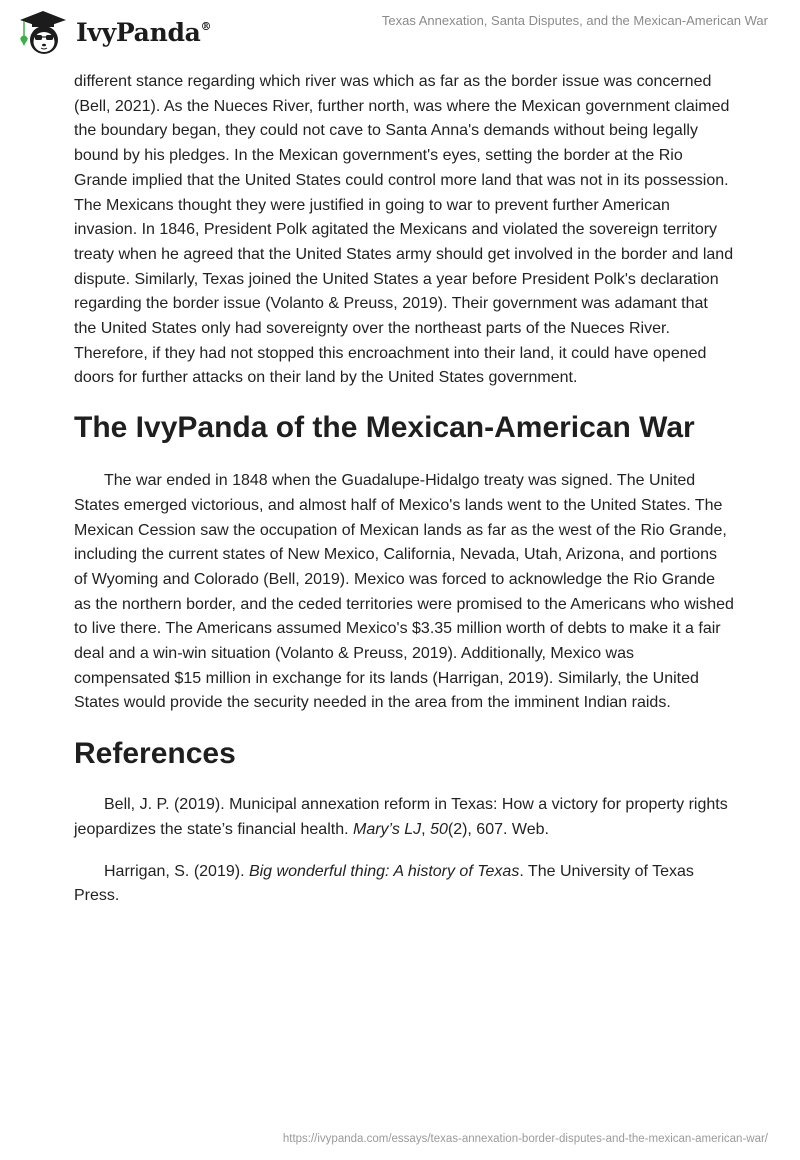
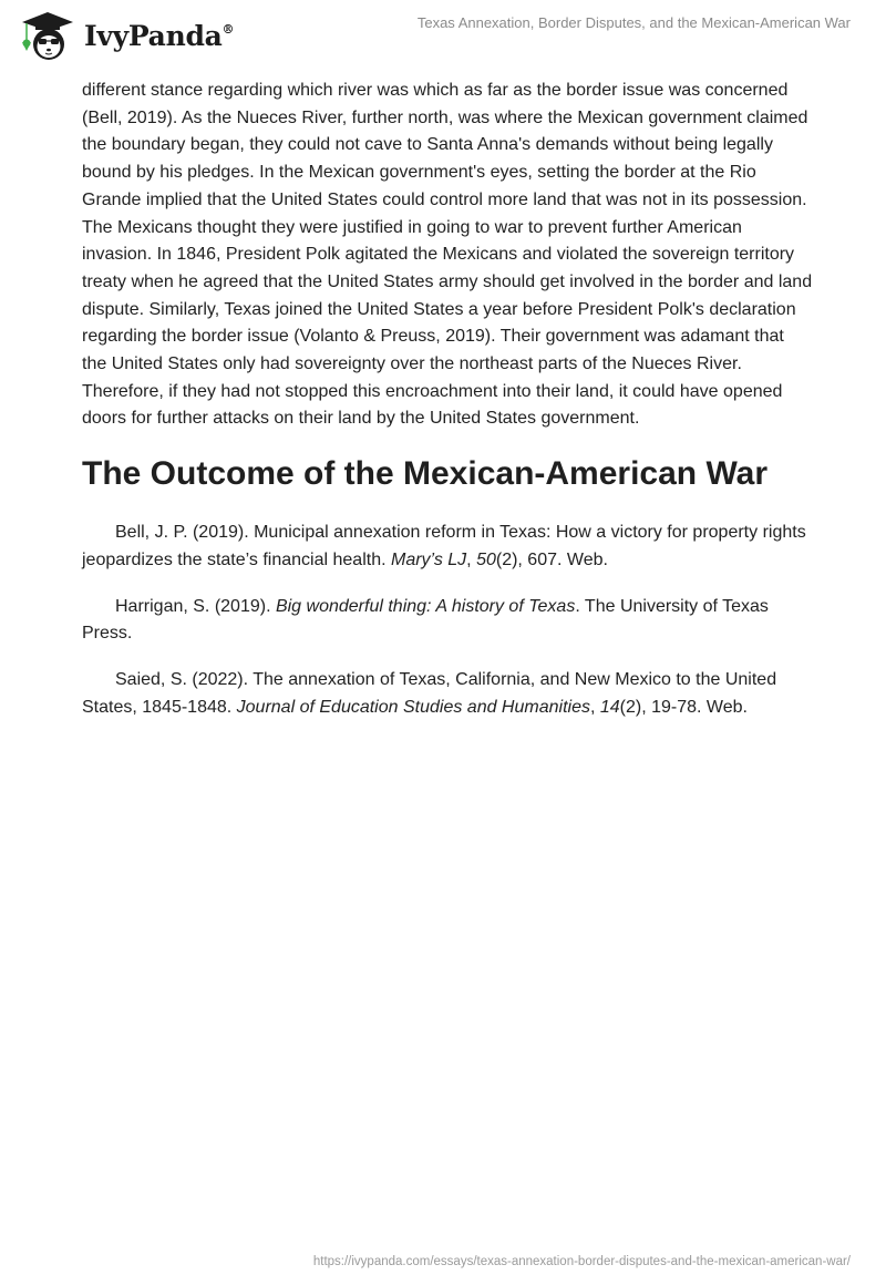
  IvyPanda®
- Texas Annexation, Santa Disputes, and the Mexican-American War
+ Texas Annexation, Border Disputes, and the Mexican-American War
- different stance regarding which river was which as far as the border issue was concerned (Bell, 2021). As the Nueces River, further north, was where the Mexican government claimed the boundary began, they could not cave to Santa Anna's demands without being legally bound by his pledges. In the Mexican government's eyes, setting the border at the Rio Grande implied that the United States could control more land that was not in its possession. The Mexicans thought they were justified in going to war to prevent further American invasion. In 1846, President Polk agitated the Mexicans and violated the sovereign territory treaty when he agreed that the United States army should get involved in the border and land dispute. Similarly, Texas joined the United States a year before President Polk's declaration regarding the border issue (Volanto & Preuss, 2019). Their government was adamant that the United States only had sovereignty over the northeast parts of the Nueces River. Therefore, if they had not stopped this encroachment into their land, it could have opened doors for further attacks on their land by the United States government.
+ different stance regarding which river was which as far as the border issue was concerned (Bell, 2019). As the Nueces River, further north, was where the Mexican government claimed the boundary began, they could not cave to Santa Anna's demands without being legally bound by his pledges. In the Mexican government's eyes, setting the border at the Rio Grande implied that the United States could control more land that was not in its possession. The Mexicans thought they were justified in going to war to prevent further American invasion. In 1846, President Polk agitated the Mexicans and violated the sovereign territory treaty when he agreed that the United States army should get involved in the border and land dispute. Similarly, Texas joined the United States a year before President Polk's declaration regarding the border issue (Volanto & Preuss, 2019). Their government was adamant that the United States only had sovereignty over the northeast parts of the Nueces River. Therefore, if they had not stopped this encroachment into their land, it could have opened doors for further attacks on their land by the United States government.
- The IvyPanda of the Mexican-American War
+ The Outcome of the Mexican-American War
- The war ended in 1848 when the Guadalupe-Hidalgo treaty was signed. The United States emerged victorious, and almost half of Mexico's lands went to the United States. The Mexican Cession saw the occupation of Mexican lands as far as the west of the Rio Grande, including the current states of New Mexico, California, Nevada, Utah, Arizona, and portions of Wyoming and Colorado (Bell, 2019). Mexico was forced to acknowledge the Rio Grande as the northern border, and the ceded territories were promised to the Americans who wished to live there. The Americans assumed Mexico's $3.35 million worth of debts to make it a fair deal and a win-win situation (Volanto & Preuss, 2019). Additionally, Mexico was compensated $15 million in exchange for its lands (Harrigan, 2019). Similarly, the United States would provide the security needed in the area from the imminent Indian raids.
- References
  Bell, J. P. (2019). Municipal annexation reform in Texas: How a victory for property rights jeopardizes the state’s financial health. Mary’s LJ, 50(2), 607. Web.
  Harrigan, S. (2019). Big wonderful thing: A history of Texas. The University of Texas Press.
+ Saied, S. (2022). The annexation of Texas, California, and New Mexico to the United States, 1845-1848. Journal of Education Studies and Humanities, 14(2), 19-78. Web.
  https://ivypanda.com/essays/texas-annexation-border-disputes-and-the-mexican-american-war/
